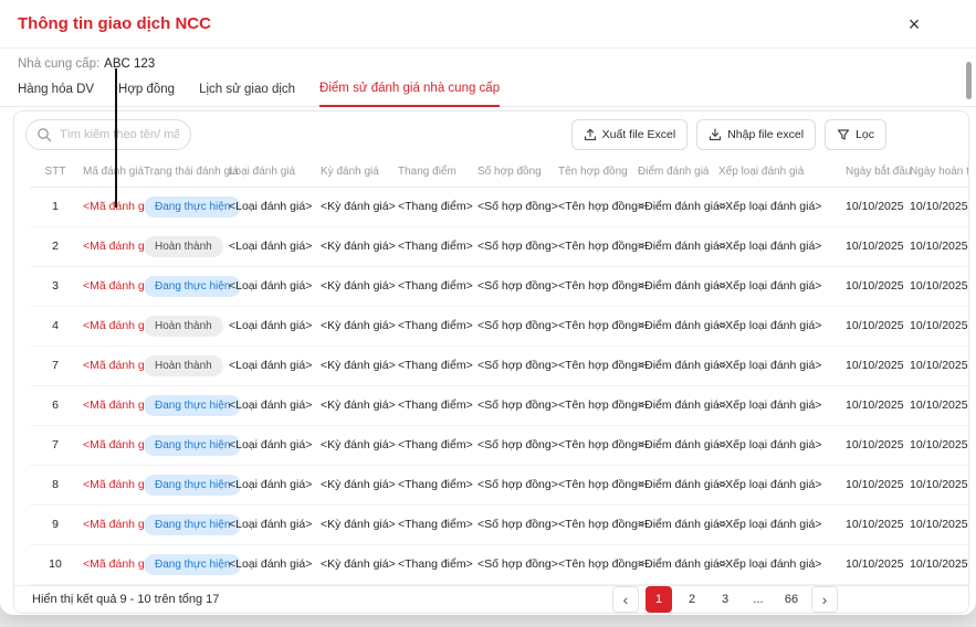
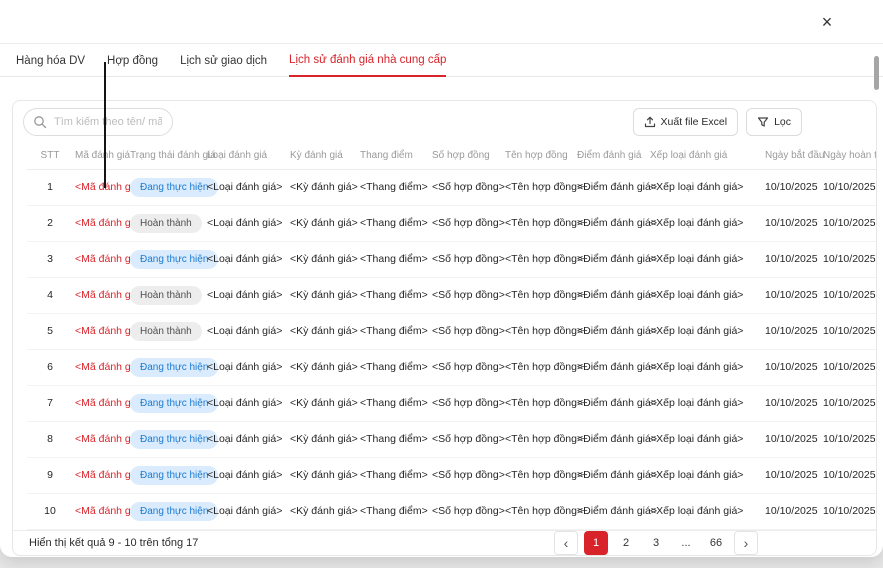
- Thông tin giao dịch NCC
  ×
- Nhà cung cấp: ABC 123
  Hàng hóa DV
  Hợp đồng
  Lịch sử giao dịch
- Điểm sử đánh giá nhà cung cấp
+ Lịch sử đánh giá nhà cung cấp
  Tìm kiếm heo tên/ mã
  Xuất file Excel
- Nhập file excel
  Lọc
  STT	Mã đáh giá	Trạng thái đánh g	Loại đánh giá	Kỳ đánh giá	Thang điểm	Số hợp đồng	Tên hợp đồng	Điểm đánh giá	Xếp loại đánh giá	Ngày bắt đầu	Ngày hoàn t
  1	<Mã đánh g	Đang thực hiện	<Loại đánh giá>	<Kỳ đánh giá>	<Thang điểm>	<Số hợp đồng>	<Tên hợp đồng	<Điểm đánh giá	<Xếp loại đánh giá>	10/10/2025	10/10/2025
  2	<Mã đánh g	Hoàn thành	<Loại đánh giá>	<Kỳ đánh giá>	<Thang điểm>	<Số hợp đồng>	<Tên hợp đồng	<Điểm đánh giá	<Xếp loại đánh giá>	10/10/2025	10/10/2025
  3	<Mã đánh g	Đang thực hiện	<Loại đánh giá>	<Kỳ đánh giá>	<Thang điểm>	<Số hợp đồng>	<Tên hợp đồng	<Điểm đánh giá	<Xếp loại đánh giá>	10/10/2025	10/10/2025
  4	<Mã đánh g	Hoàn thành	<Loại đánh giá>	<Kỳ đánh giá>	<Thang điểm>	<Số hợp đồng>	<Tên hợp đồng	<Điểm đánh giá	<Xếp loại đánh giá>	10/10/2025	10/10/2025
- 7	<Mã đánh g	Hoàn thành	<Loại đánh giá>	<Kỳ đánh giá>	<Thang điểm>	<Số hợp đồng>	<Tên hợp đồng	<Điểm đánh giá	<Xếp loại đánh giá>	10/10/2025	10/10/2025
+ 5	<Mã đánh g	Hoàn thành	<Loại đánh giá>	<Kỳ đánh giá>	<Thang điểm>	<Số hợp đồng>	<Tên hợp đồng	<Điểm đánh giá	<Xếp loại đánh giá>	10/10/2025	10/10/2025
  6	<Mã đánh g	Đang thực hiện	<Loại đánh giá>	<Kỳ đánh giá>	<Thang điểm>	<Số hợp đồng>	<Tên hợp đồng	<Điểm đánh giá	<Xếp loại đánh giá>	10/10/2025	10/10/2025
  7	<Mã đánh g	Đang thực hiện	<Loại đánh giá>	<Kỳ đánh giá>	<Thang điểm>	<Số hợp đồng>	<Tên hợp đồng	<Điểm đánh giá	<Xếp loại đánh giá>	10/10/2025	10/10/2025
  8	<Mã đánh g	Đang thực hiện	<Loại đánh giá>	<Kỳ đánh giá>	<Thang điểm>	<Số hợp đồng>	<Tên hợp đồng	<Điểm đánh giá	<Xếp loại đánh giá>	10/10/2025	10/10/2025
  9	<Mã đánh g	Đang thực hiện	<Loại đánh giá>	<Kỳ đánh giá>	<Thang điểm>	<Số hợp đồng>	<Tên hợp đồng	<Điểm đánh giá	<Xếp loại đánh giá>	10/10/2025	10/10/2025
  10	<Mã đánh g	Đang thực hiện	<Loại đánh giá>	<Kỳ đánh giá>	<Thang điểm>	<Số hợp đồng>	<Tên hợp đồng	<Điểm đánh giá	<Xếp loại đánh giá>	10/10/2025	10/10/2025
  Hiển thị kết quả 9 - 10 trên tổng 17
  ‹
  1
  2
  3
  ...
  66
  ›
